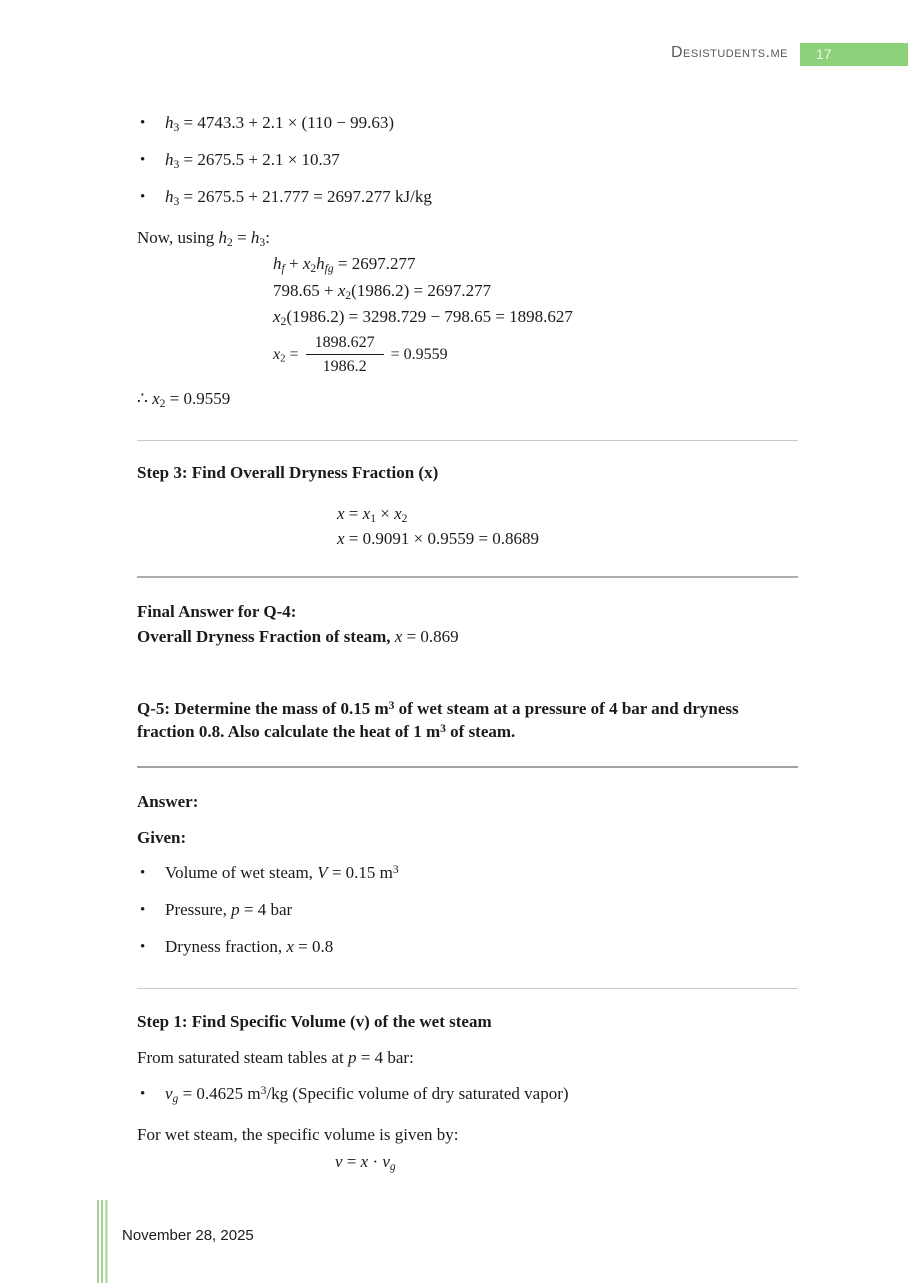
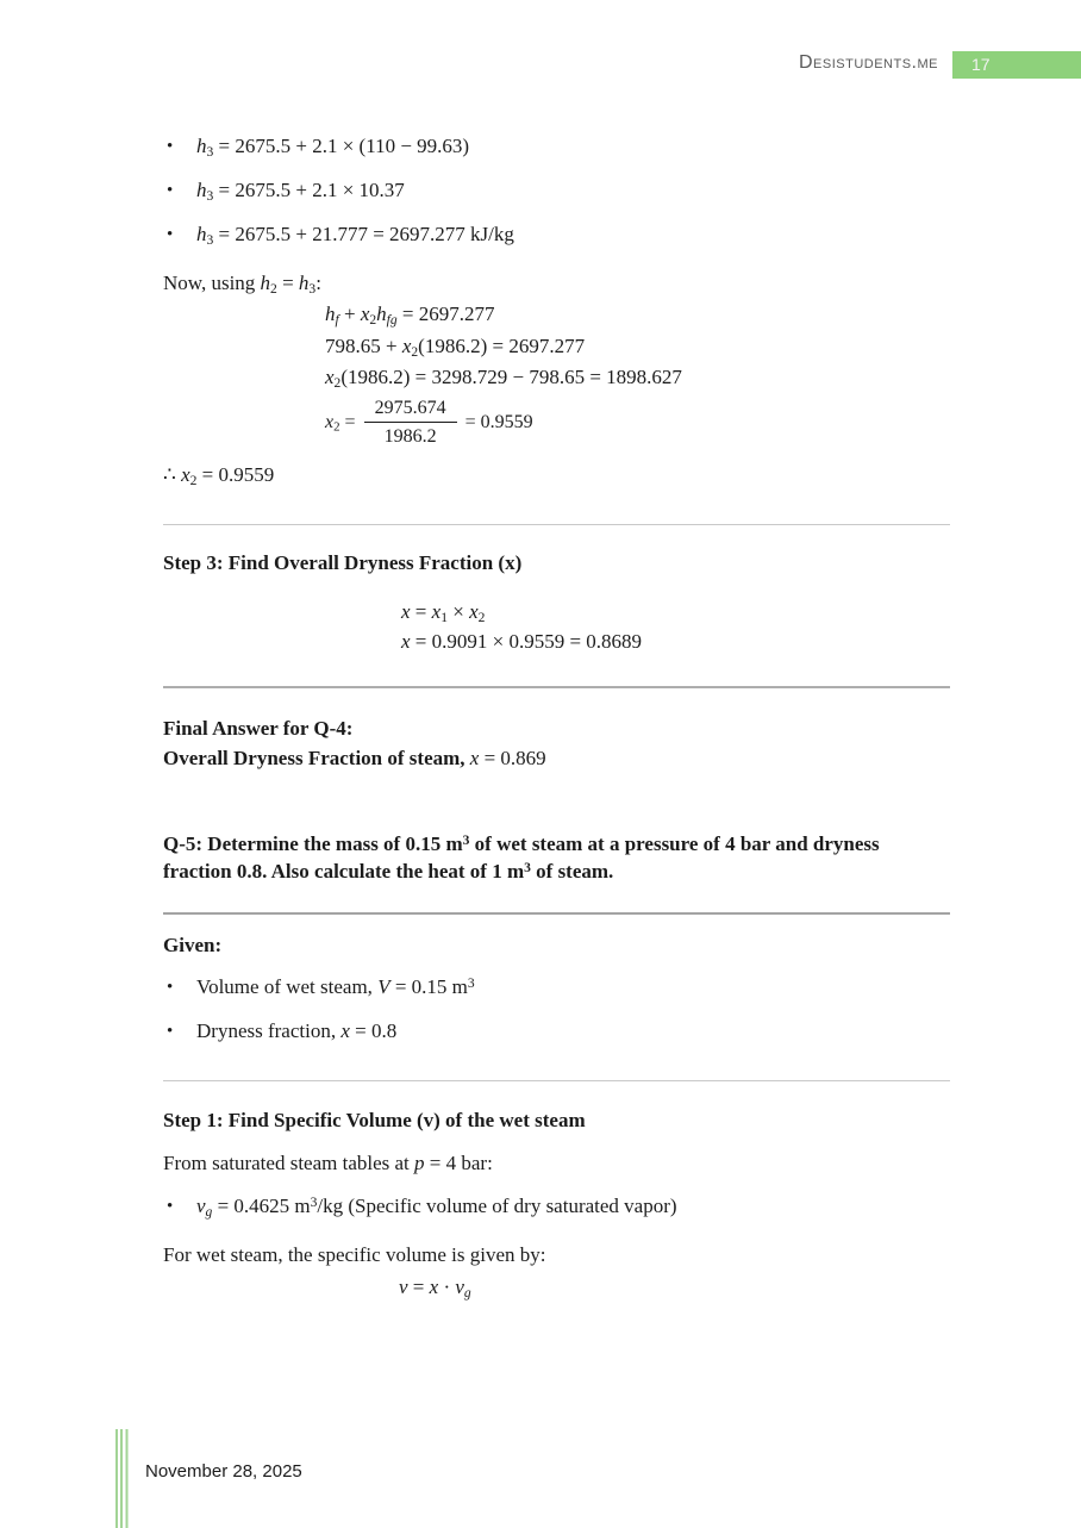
  Desistudents.me
  17
- h3 = 4743.3 + 2.1 × (110 − 99.63)
+ h3 = 2675.5 + 2.1 × (110 − 99.63)
  h3 = 2675.5 + 2.1 × 10.37
  h3 = 2675.5 + 21.777 = 2697.277 kJ/kg
  Now, using h2 = h3:
  hf + x2hfg = 2697.277
  798.65 + x2(1986.2) = 2697.277
  x2(1986.2) = 3298.729 − 798.65 = 1898.627
  x2 =
- 1898.627
+ 2975.674
  1986.2
  = 0.9559
  ∴ x2 = 0.9559
  Step 3: Find Overall Dryness Fraction (x)
  x = x1 × x2
  x = 0.9091 × 0.9559 = 0.8689
  Final Answer for Q-4:
  Overall Dryness Fraction of steam, x = 0.869
  Q-5: Determine the mass of 0.15 m3 of wet steam at a pressure of 4 bar and dryness fraction 0.8. Also calculate the heat of 1 m3 of steam.
- Answer:
  Given:
  Volume of wet steam, V = 0.15 m3
- Pressure, p = 4 bar
  Dryness fraction, x = 0.8
  Step 1: Find Specific Volume (v) of the wet steam
  From saturated steam tables at p = 4 bar:
  vg = 0.4625 m3/kg (Specific volume of dry saturated vapor)
  For wet steam, the specific volume is given by:
  v = x · vg
  November 28, 2025
